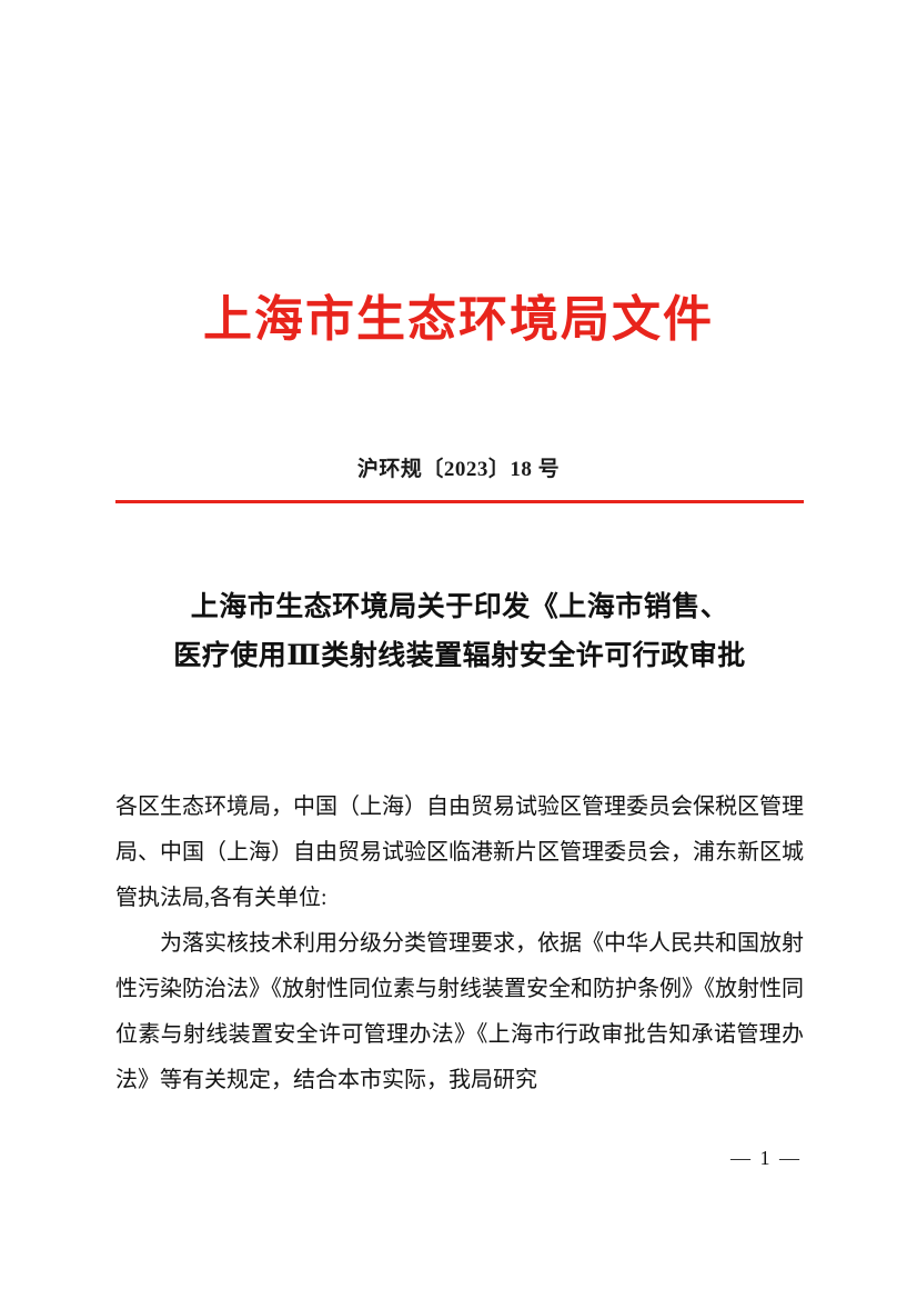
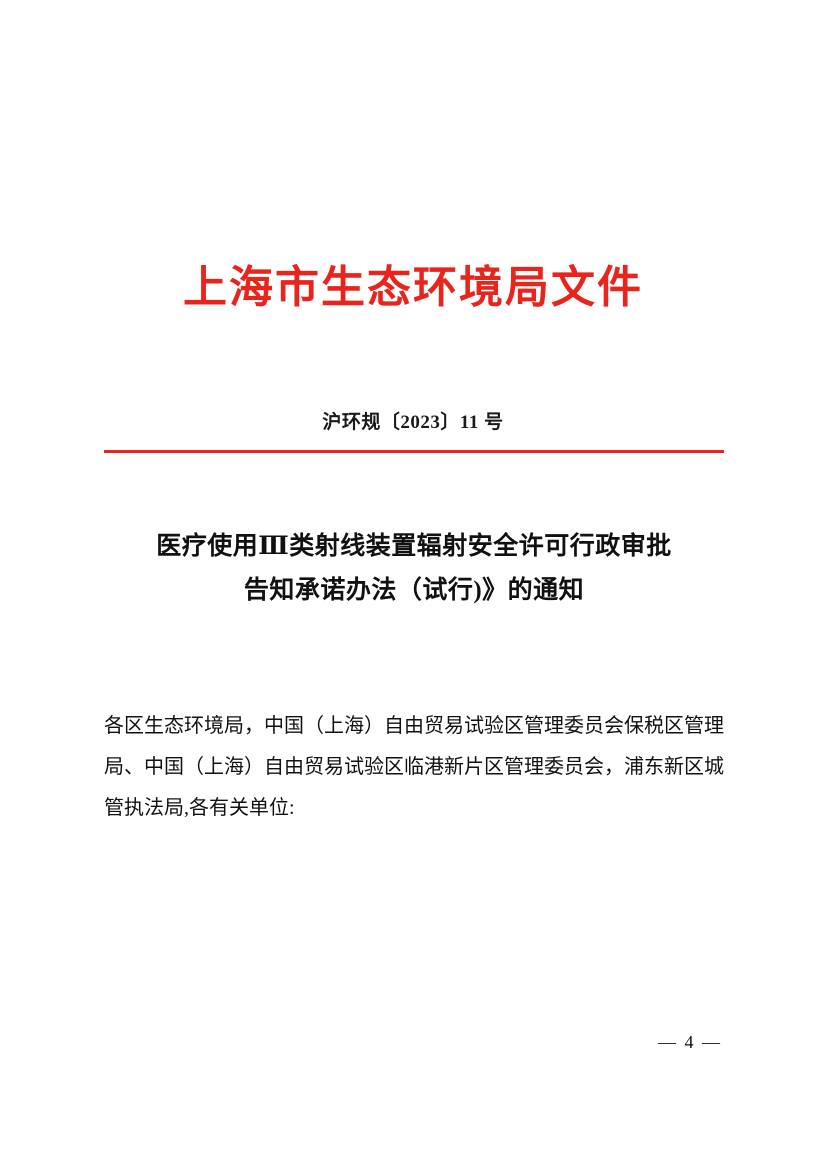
  上海市生态环境局文件
- 沪环规〔2023〕18 号
+ 沪环规〔2023〕11 号
- 上海市生态环境局关于印发《上海市销售、
  医疗使用Ⅲ类射线装置辐射安全许可行政审批
+ 告知承诺办法（试行)》的通知
  各区生态环境局，中国（上海）自由贸易试验区管理委员会保税区管理局、中国（上海）自由贸易试验区临港新片区管理委员会，浦东新区城管执法局,各有关单位:
- 为落实核技术利用分级分类管理要求，依据《中华人民共和国放射性污染防治法》《放射性同位素与射线装置安全和防护条例》《放射性同位素与射线装置安全许可管理办法》《上海市行政审批告知承诺管理办法》等有关规定，结合本市实际，我局研究
- — 1 —
+ — 4 —
